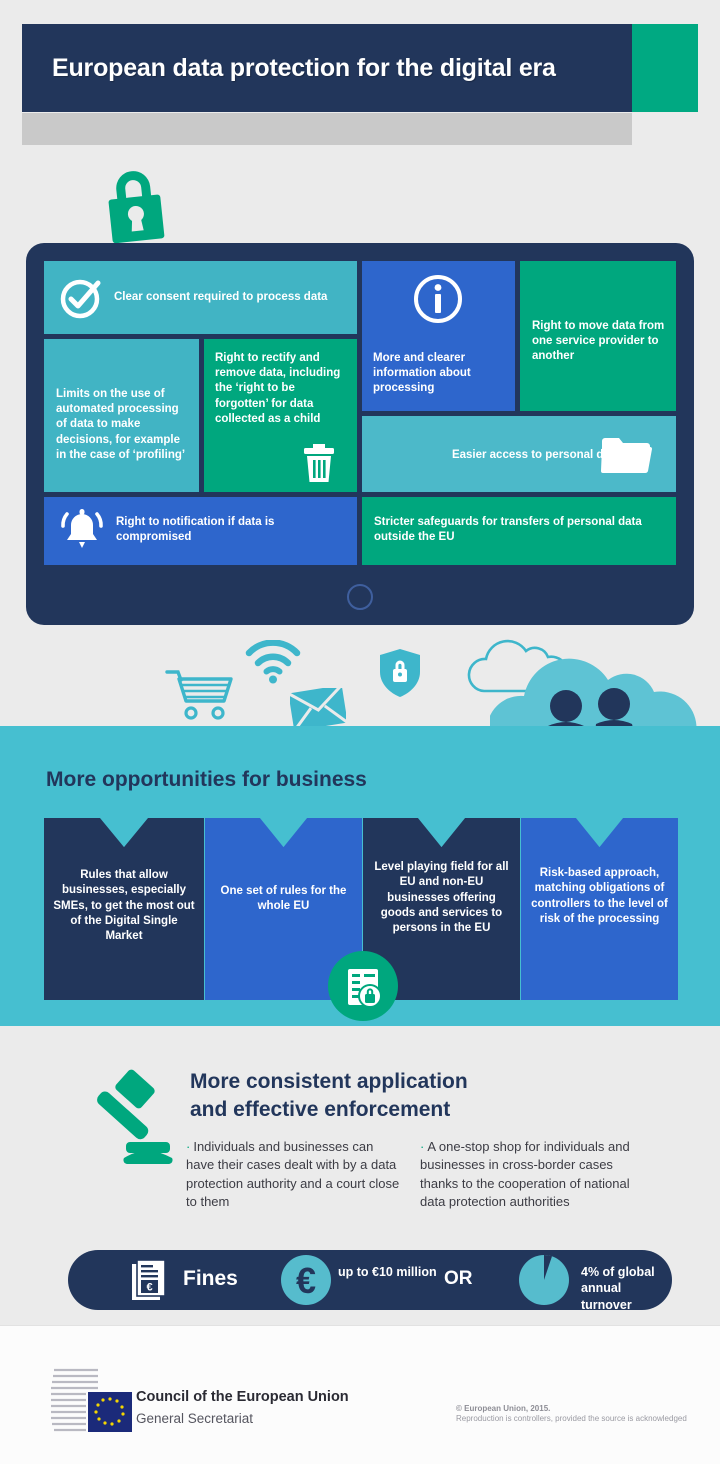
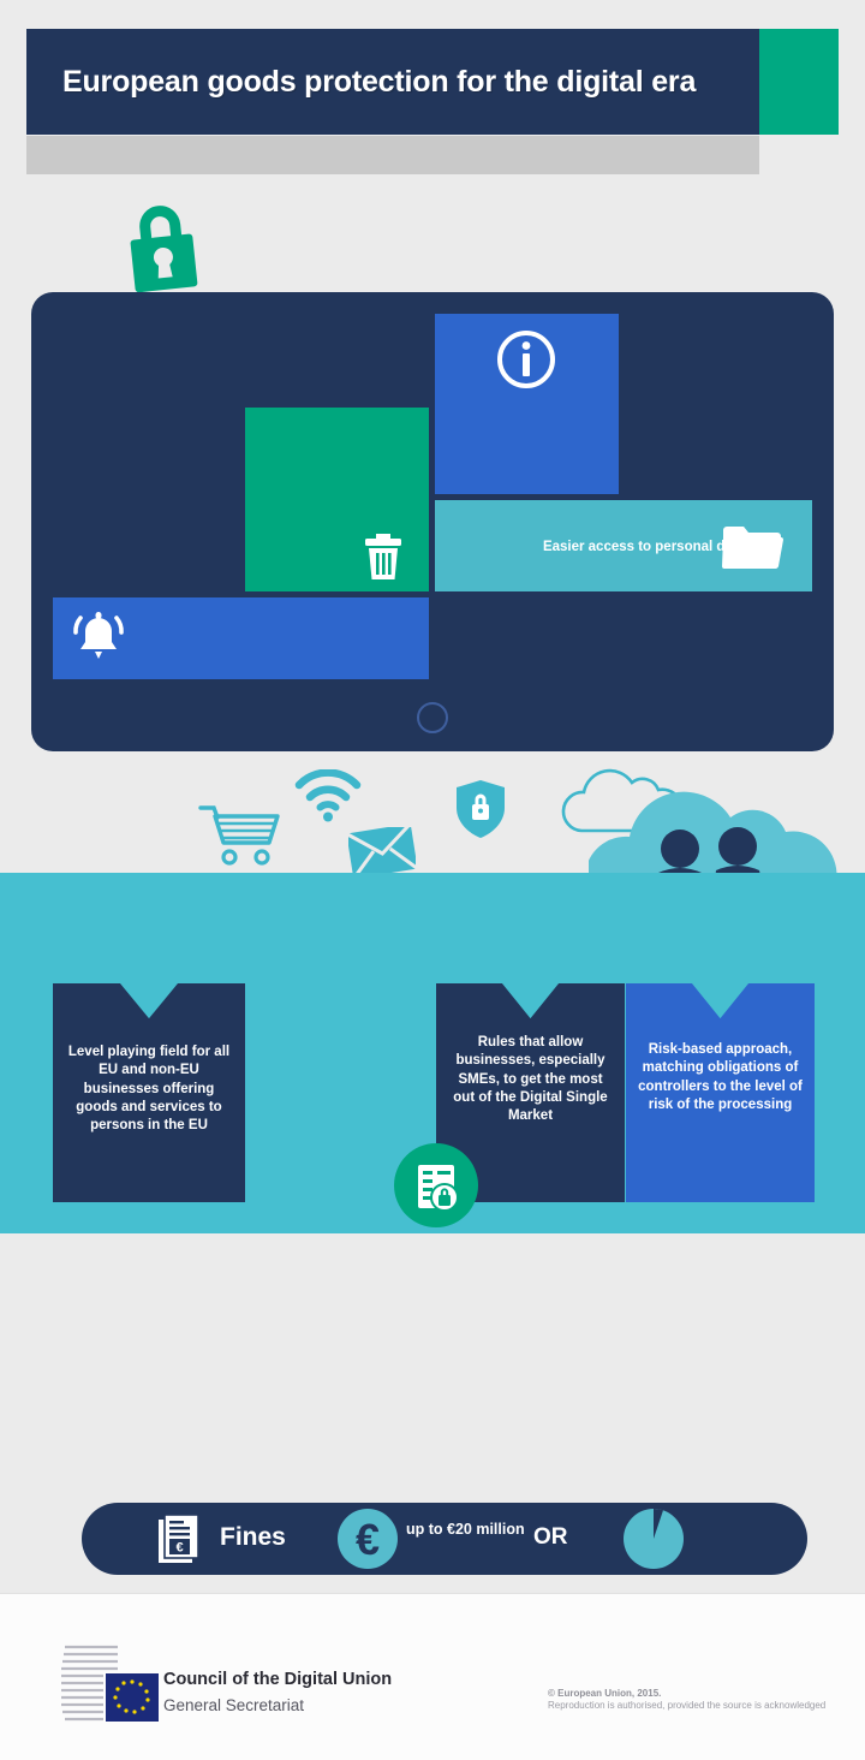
- European data protection for the digital era
+ European goods protection for the digital era
- Clear consent required to process data
- Limits on the use of automated processing of data to make decisions, for example in the case of ‘profiling’
- Right to rectify and remove data, including the ‘right to be forgotten’ for data collected as a child
- More and clearer information about processing
- Right to move data from one service provider to another
  Easier access to personal d
- Right to notification if data is compromised
- Stricter safeguards for transfers of personal data outside the EU
- More opportunities for business
- Rules that allow businesses, especially SMEs, to get the most out of the Digital Single Market
+ Level playing field for all EU and non-EU businesses offering goods and services to persons in the EU
- One set of rules for the whole EU
- Level playing field for all EU and non-EU businesses offering goods and services to persons in the EU
+ Rules that allow businesses, especially SMEs, to get the most out of the Digital Single Market
  Risk-based approach, matching obligations of controllers to the level of risk of the processing
- More consistent application
- and effective enforcement
- · Individuals and businesses can have their cases dealt with by a data protection authority and a court close to them· A one-stop shop for individuals and businesses in cross-border cases thanks to the cooperation of national data protection authorities
  €
  Fines
  €
- up to €10 million
+ up to €20 million
  OR
- 4% of global annual turnover
- Council of the European Union
+ Council of the Digital Union
  General Secretariat
  © European Union, 2015.
- Reproduction is controllers, provided the source is acknowledged
+ Reproduction is authorised, provided the source is acknowledged
